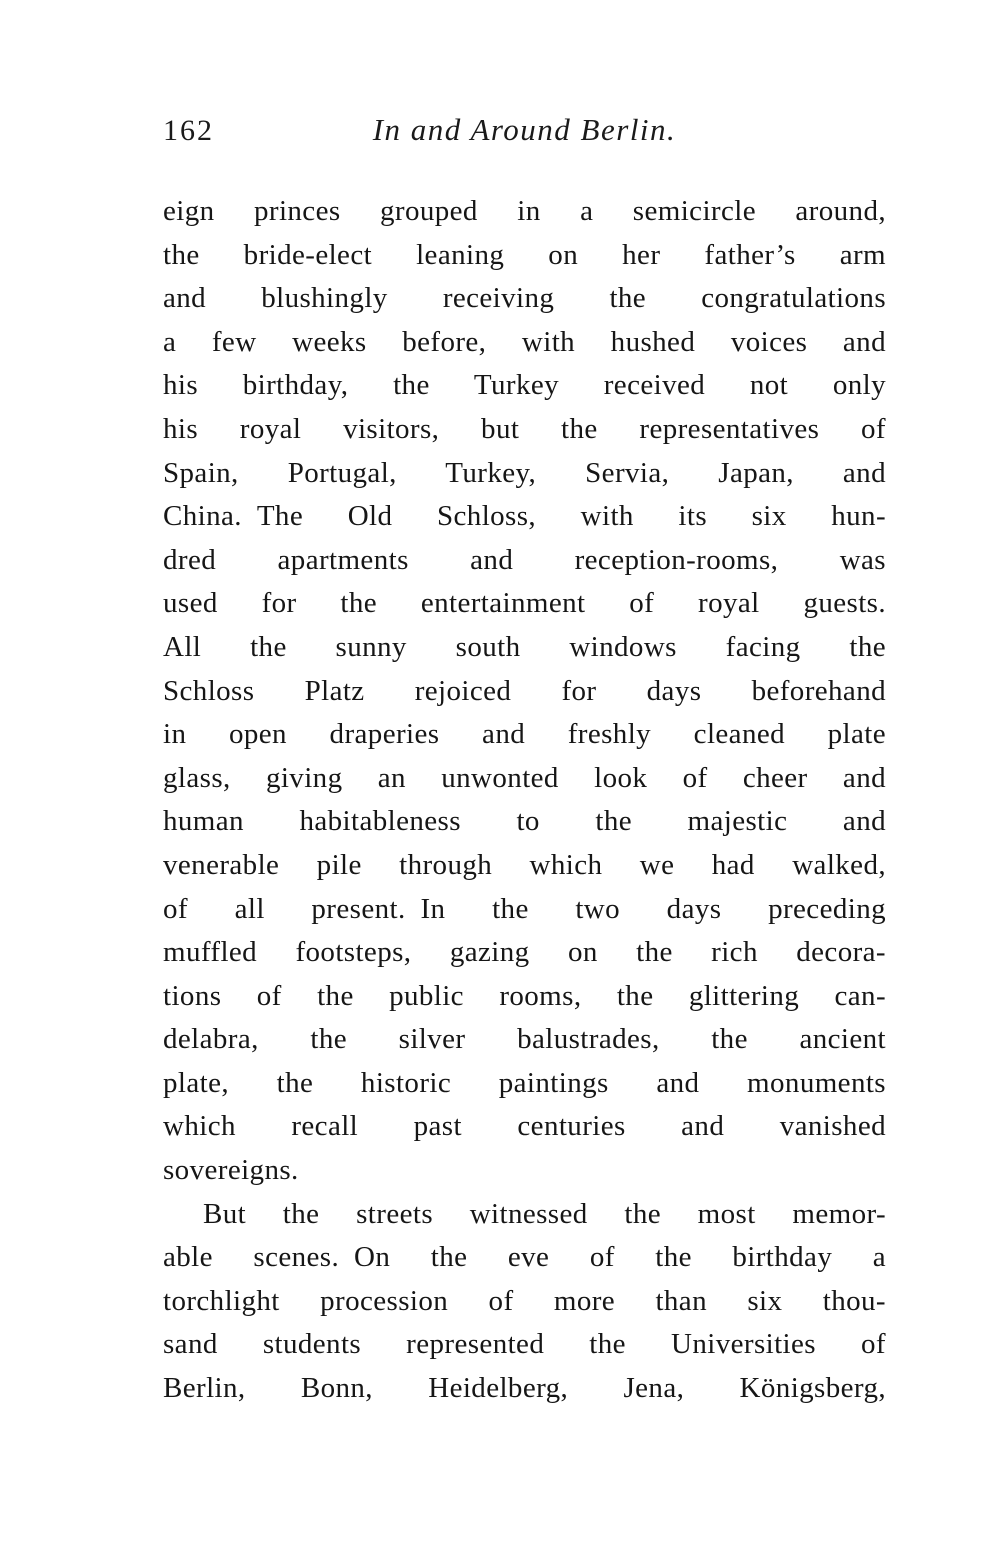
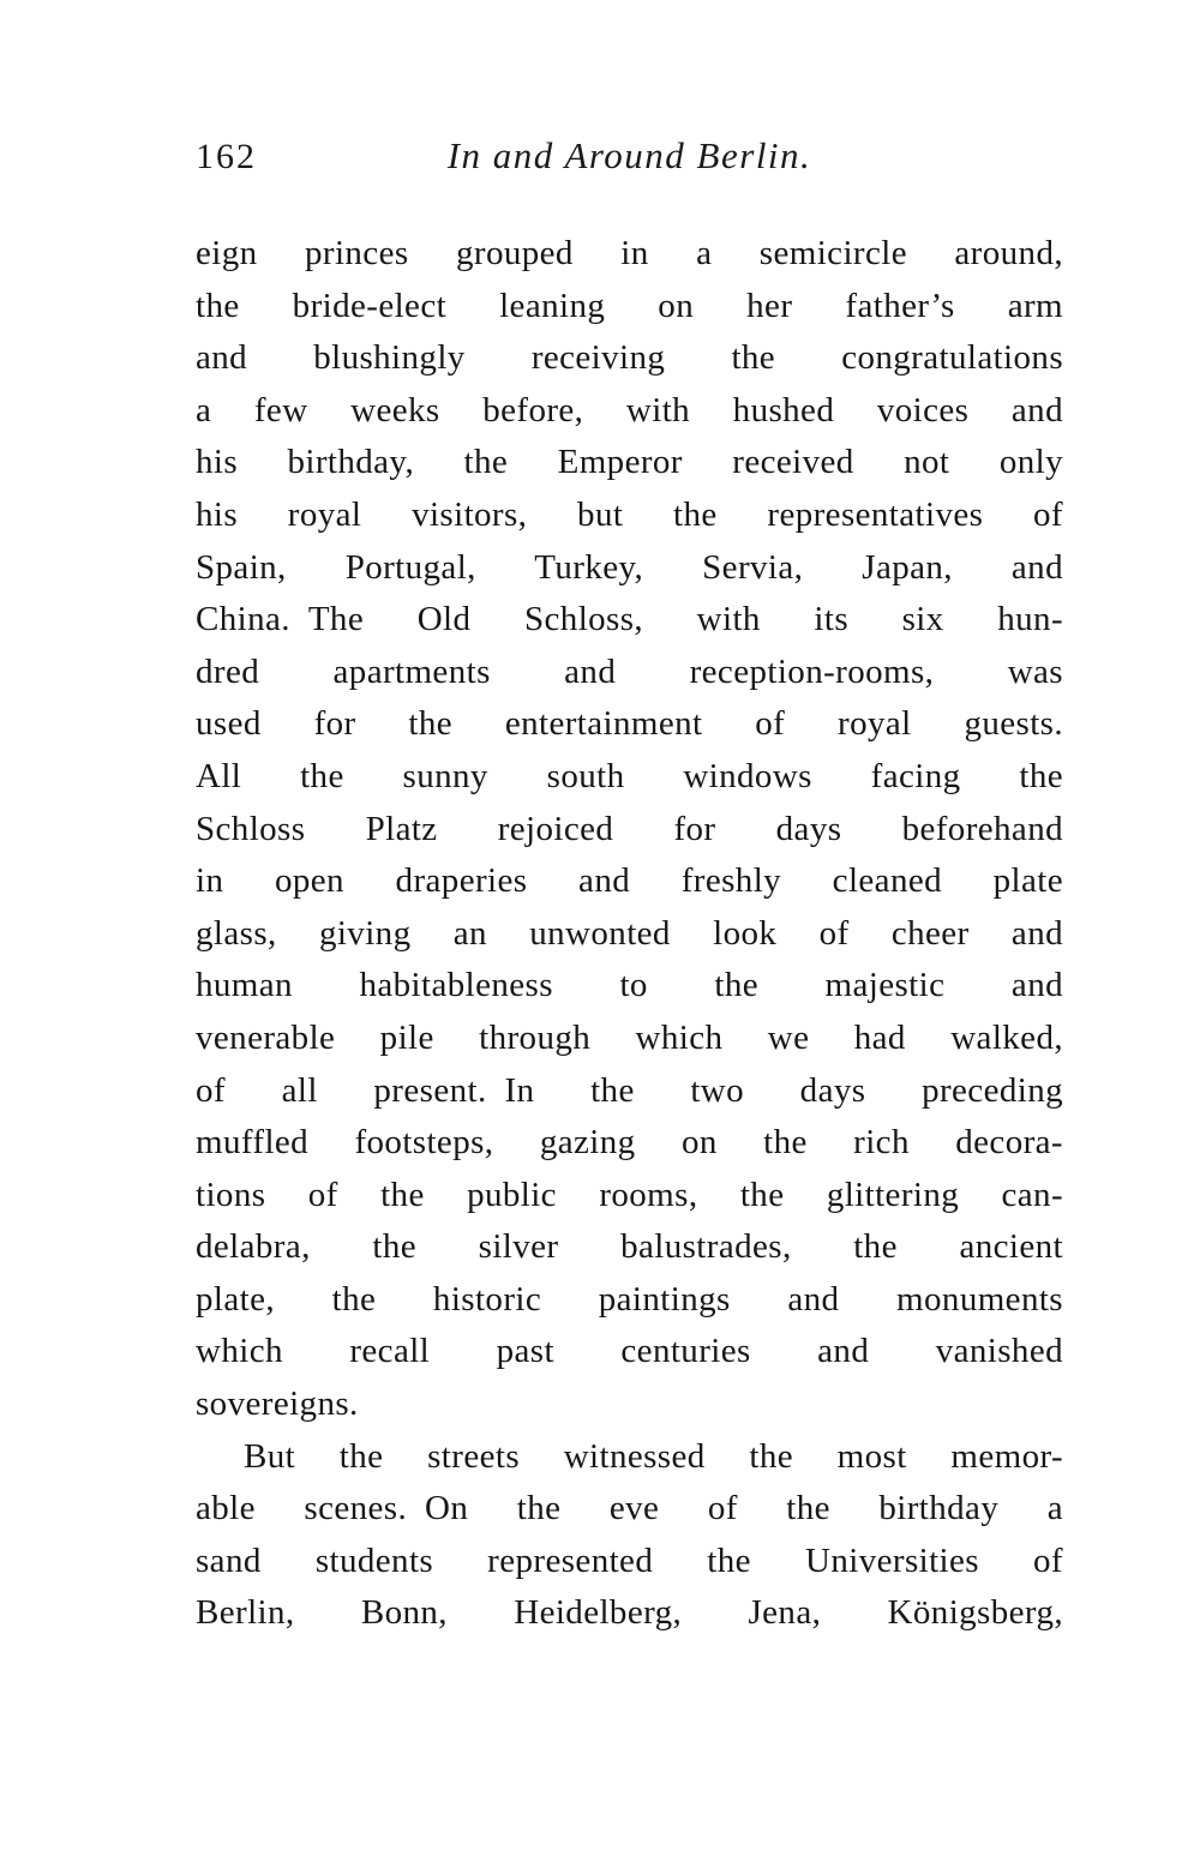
  162
  In and Around Berlin.
  eign princes grouped in a semicircle around,
  the bride-elect leaning on her father’s arm
  and blushingly receiving the congratulations
  a few weeks before, with hushed voices and
- his birthday, the Turkey received not only
+ his birthday, the Emperor received not only
  his royal visitors, but the representatives of
  Spain, Portugal, Turkey, Servia, Japan, and
  China. The Old Schloss, with its six hun-
  dred apartments and reception-rooms, was
  used for the entertainment of royal guests.
  All the sunny south windows facing the
  Schloss Platz rejoiced for days beforehand
  in open draperies and freshly cleaned plate
  glass, giving an unwonted look of cheer and
  human habitableness to the majestic and
  venerable pile through which we had walked,
  of all present. In the two days preceding
  muffled footsteps, gazing on the rich decora-
  tions of the public rooms, the glittering can-
  delabra, the silver balustrades, the ancient
  plate, the historic paintings and monuments
  which recall past centuries and vanished
  sovereigns.
  But the streets witnessed the most memor-
  able scenes. On the eve of the birthday a
- torchlight procession of more than six thou-
  sand students represented the Universities of
  Berlin, Bonn, Heidelberg, Jena, Königsberg,
